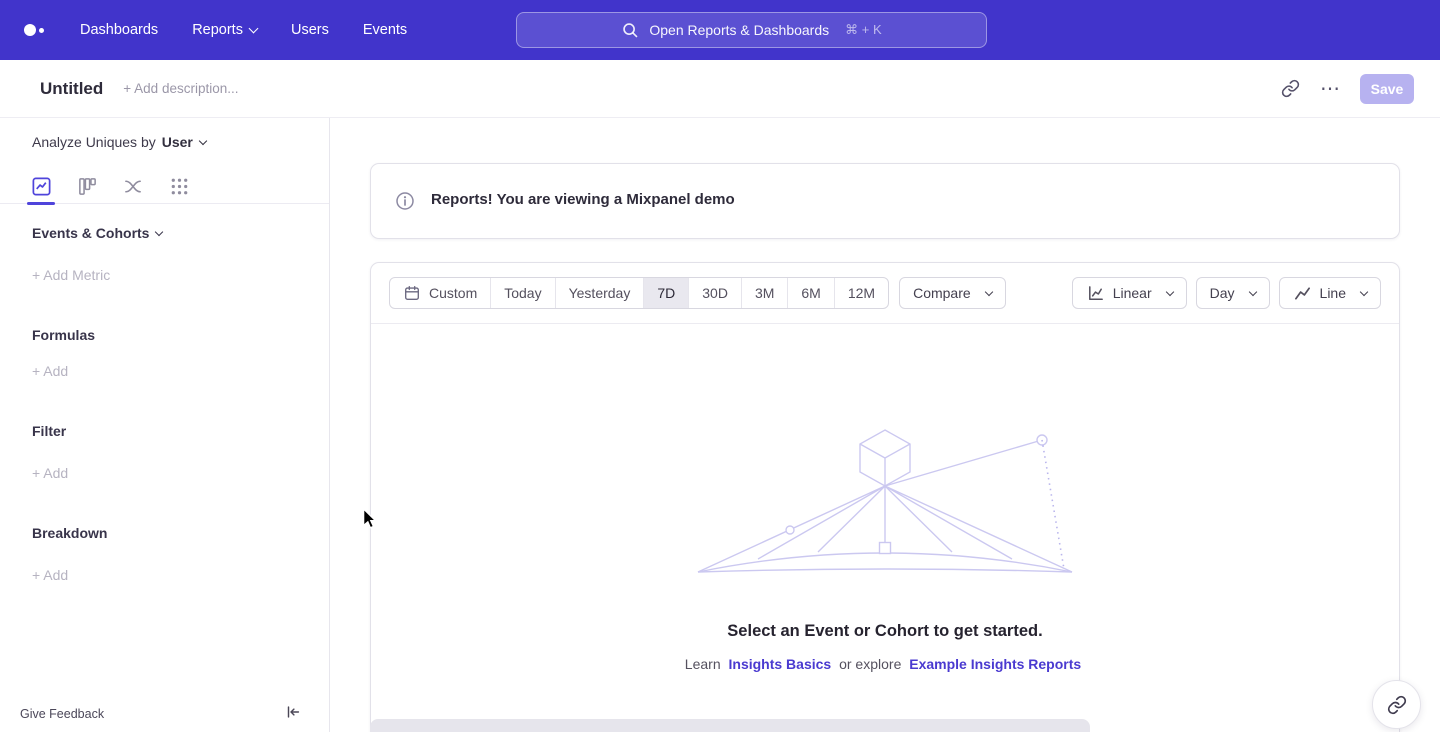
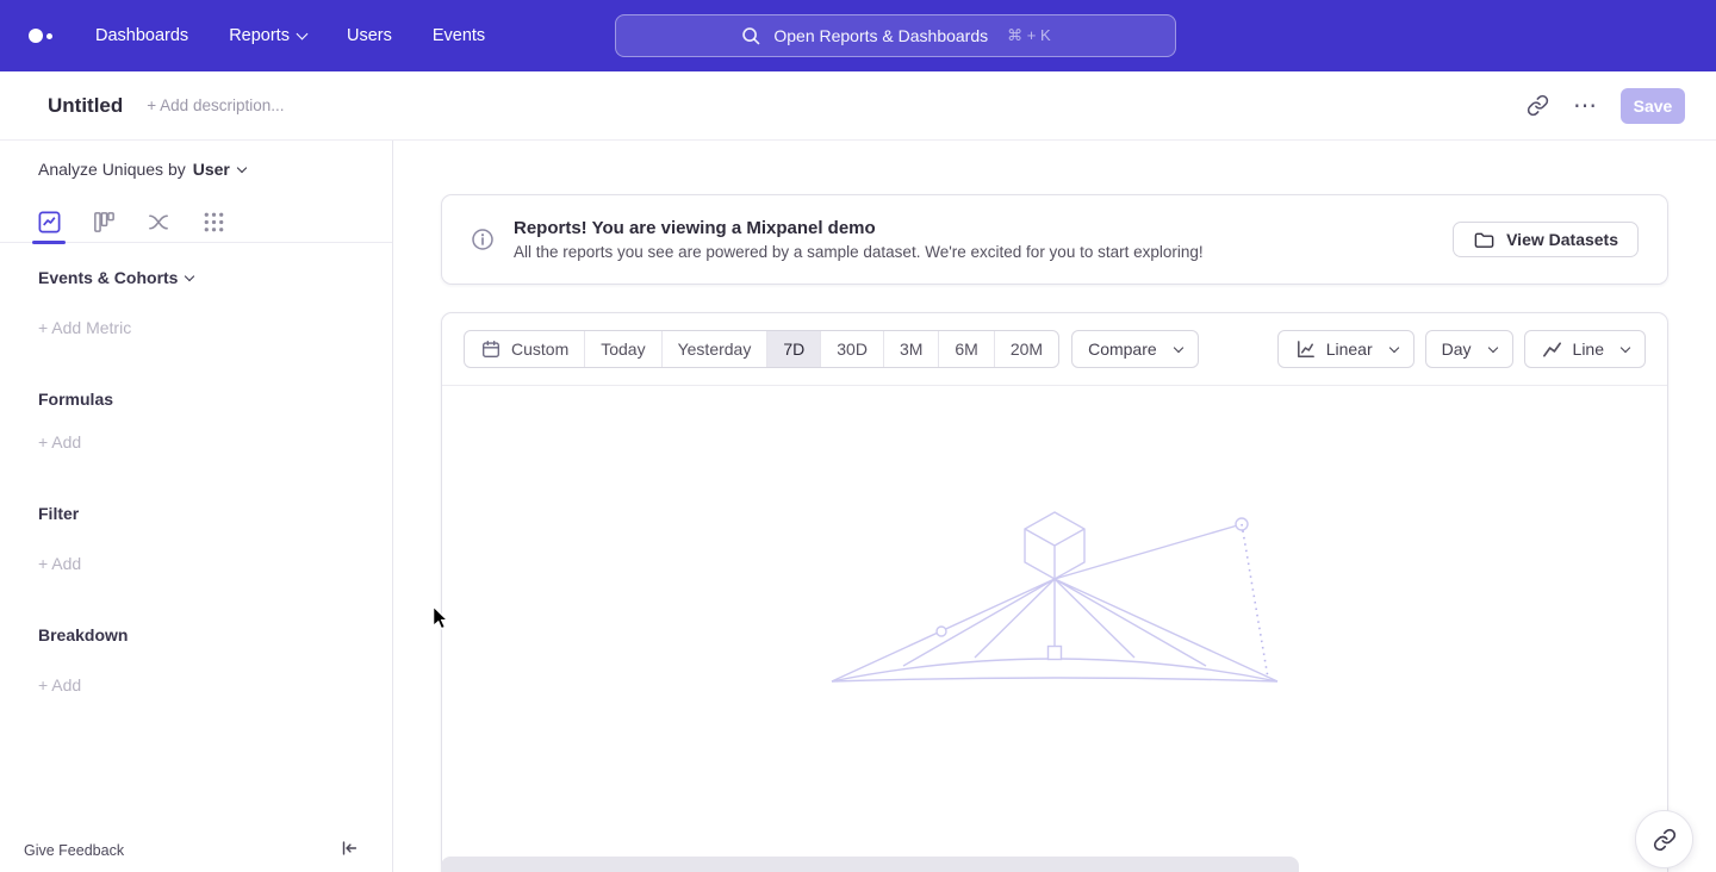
  Dashboards
  Reports
  Users
  Events
  Open Reports & Dashboards
  ⌘ + K
  Untitled
  + Add description...
  ⋯
  Save
  Analyze Uniques by
  User
  Events & Cohorts
  + Add Metric
  Formulas
  + Add
  Filter
  + Add
  Breakdown
  + Add
  Give Feedback
  Reports! You are viewing a Mixpanel demo
+ All the reports you see are powered by a sample dataset. We're excited for you to start exploring!
+ View Datasets
  Custom
  Today
  Yesterday
  7D
  30D
  3M
  6M
- 12M
+ 20M
  Compare
  Linear
  Day
  Line
- Select an Event or Cohort to get started.
- Learn Insights Basics or explore Example Insights Reports
